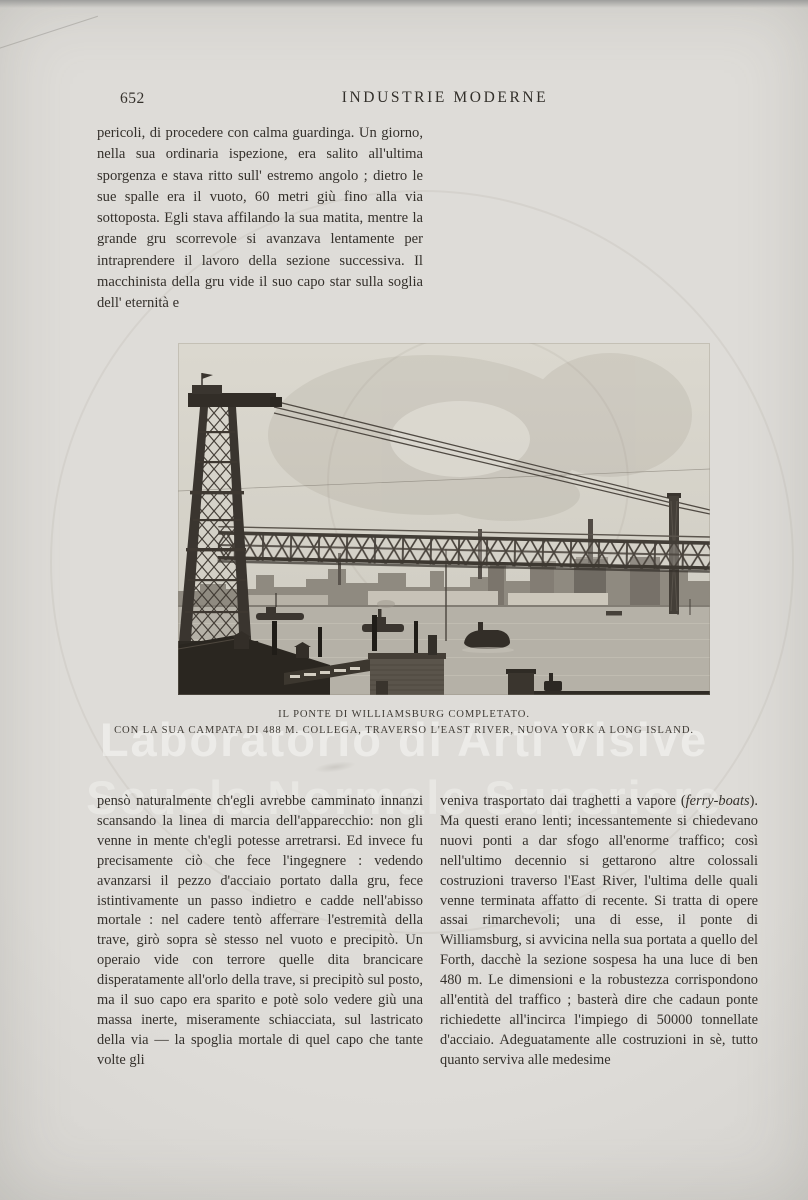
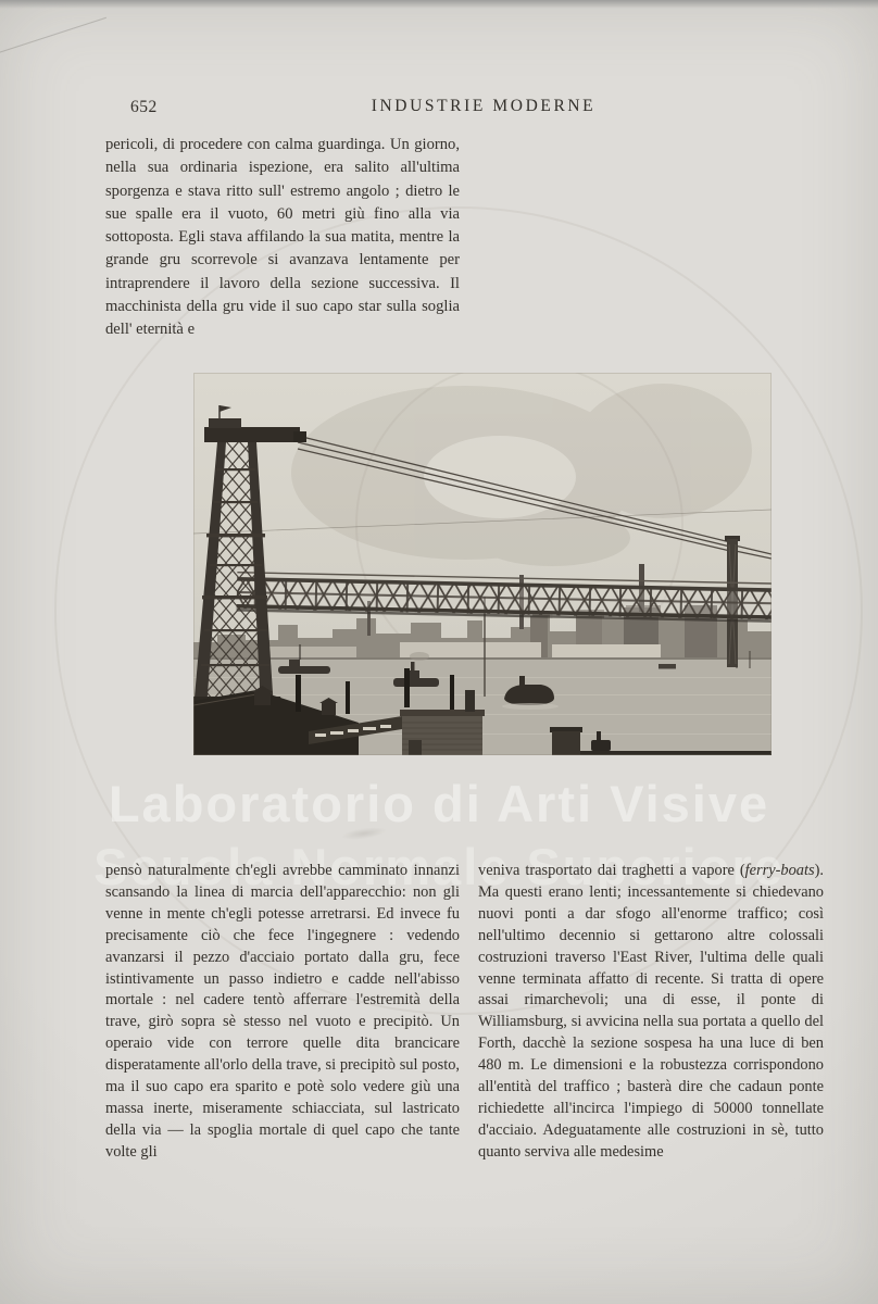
  Laboratorio di Arti Visive
  Scuola Normale Superiore
  652
  INDUSTRIE MODERNE
  pericoli, di procedere con calma guardinga. Un giorno, nella sua ordinaria ispezione, era salito all'ultima sporgenza e stava ritto sull' estremo angolo ; dietro le sue spalle era il vuoto, 60 metri giù fino alla via sottoposta. Egli stava affilando la sua matita, mentre la grande gru scorrevole si avanzava lentamente per intraprendere il lavoro della sezione successiva. Il macchinista della gru vide il suo capo star sulla soglia dell' eternità e
- IL PONTE DI WILLIAMSBURG COMPLETATO.
- CON LA SUA CAMPATA DI 488 M. COLLEGA, TRAVERSO L'EAST RIVER, NUOVA YORK A LONG ISLAND.
  pensò naturalmente ch'egli avrebbe camminato innanzi scansando la linea di marcia dell'apparecchio: non gli venne in mente ch'egli potesse arretrarsi. Ed invece fu precisamente ciò che fece l'ingegnere : vedendo avanzarsi il pezzo d'acciaio portato dalla gru, fece istintivamente un passo indietro e cadde nell'abisso mortale : nel cadere tentò afferrare l'estremità della trave, girò sopra sè stesso nel vuoto e precipitò. Un operaio vide con terrore quelle dita brancicare disperatamente all'orlo della trave, si precipitò sul posto, ma il suo capo era sparito e potè solo vedere giù una massa inerte, miseramente schiacciata, sul lastricato della via — la spoglia mortale di quel capo che tante volte gli
  veniva trasportato dai traghetti a vapore (ferry-boats). Ma questi erano lenti; incessantemente si chiedevano nuovi ponti a dar sfogo all'enorme traffico; così nell'ultimo decennio si gettarono altre colossali costruzioni traverso l'East River, l'ultima delle quali venne terminata affatto di recente. Si tratta di opere assai rimarchevoli; una di esse, il ponte di Williamsburg, si avvicina nella sua portata a quello del Forth, dacchè la sezione sospesa ha una luce di ben 480 m. Le dimensioni e la robustezza corrispondono all'entità del traffico ; basterà dire che cadaun ponte richiedette all'incirca l'impiego di 50000 tonnellate d'acciaio. Adeguatamente alle costruzioni in sè, tutto quanto serviva alle medesime
